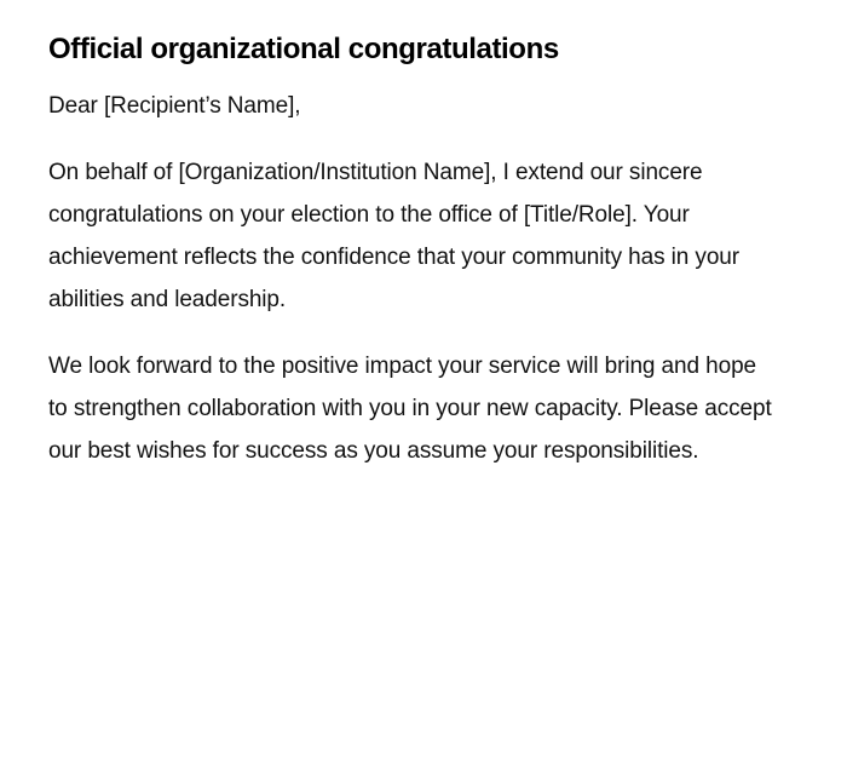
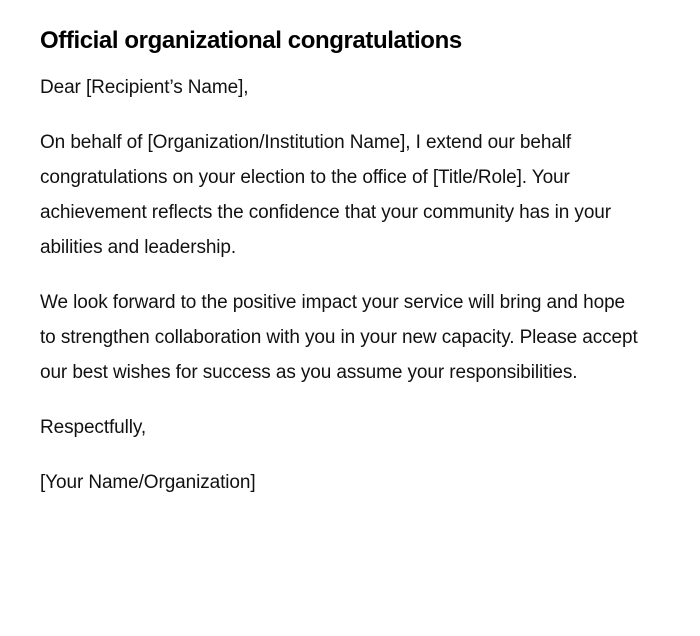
  Official organizational congratulations
  Dear [Recipient’s Name],
- On behalf of [Organization/Institution Name], I extend our sincere congratulations on your election to the office of [Title/Role]. Your achievement reflects the confidence that your community has in your abilities and leadership.
+ On behalf of [Organization/Institution Name], I extend our behalf congratulations on your election to the office of [Title/Role]. Your achievement reflects the confidence that your community has in your abilities and leadership.
  We look forward to the positive impact your service will bring and hope to strengthen collaboration with you in your new capacity. Please accept our best wishes for success as you assume your responsibilities.
+ Respectfully,
+ [Your Name/Organization]
